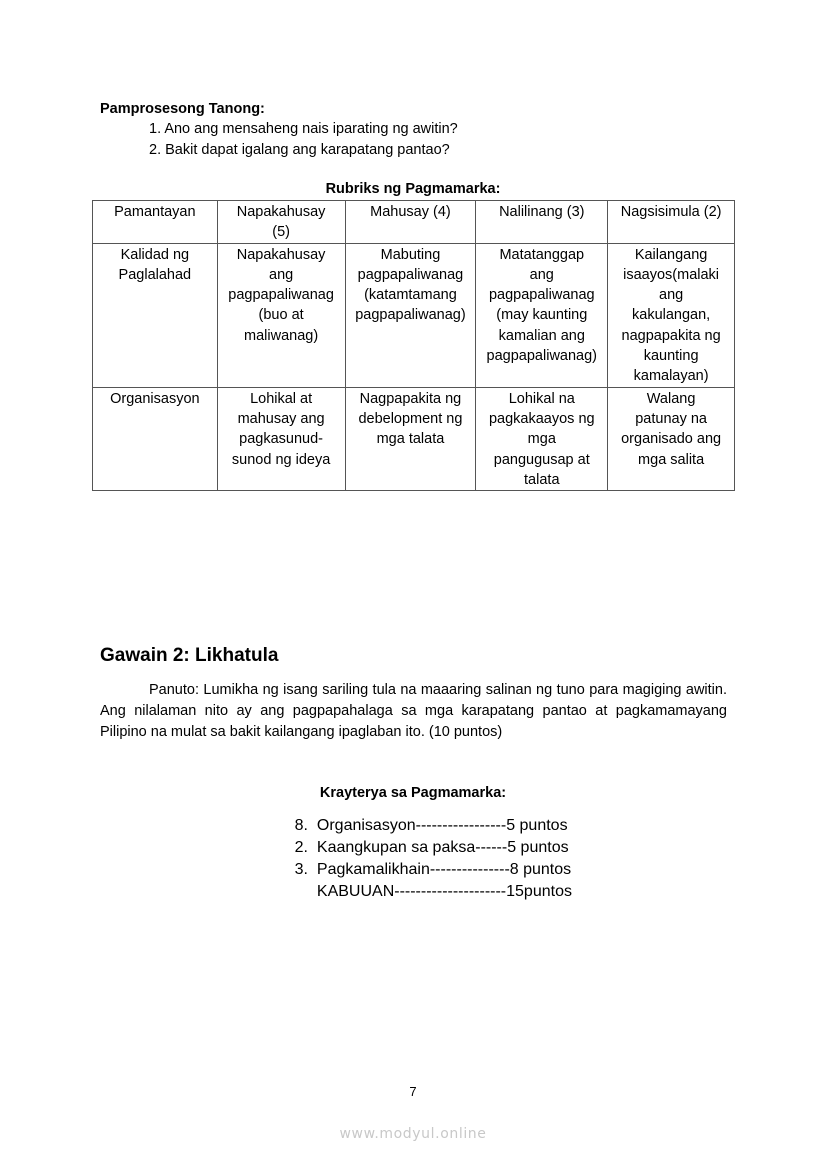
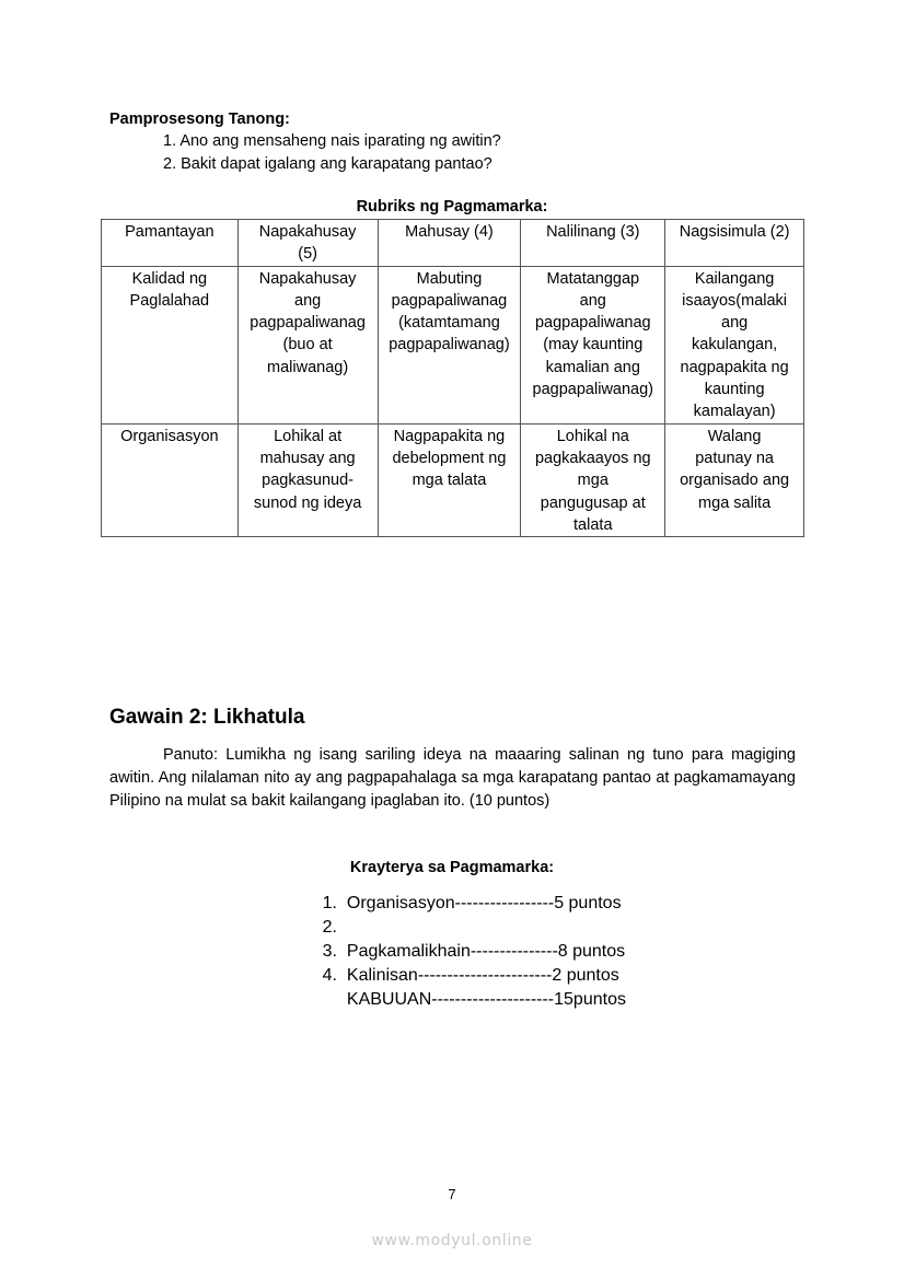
  Pamprosesong Tanong:
  1. Ano ang mensaheng nais iparating ng awitin?
  2. Bakit dapat igalang ang karapatang pantao?
  Rubriks ng Pagmamarka:
  Pamantayan	Napakahusay (5)	Mahusay (4)	Nalilinang (3)	Nagsisimula (2)
  Kalidad ng Paglalahad	Napakahusay ang pagpapaliwanag (buo at maliwanag)	Mabuting pagpapaliwanag (katamtamang pagpapaliwanag)	Matatanggap ang pagpapaliwanag (may kaunting kamalian ang pagpapaliwanag)	Kailangang isaayos(malaki ang kakulangan, nagpapakita ng kaunting kamalayan)
  Organisasyon	Lohikal at mahusay ang pagkasunud- sunod ng ideya	Nagpapakita ng debelopment ng mga talata	Lohikal na pagkakaayos ng mga pangugusap at talata	Walang patunay na organisado ang mga salita
  Gawain 2: Likhatula
- Panuto: Lumikha ng isang sariling tula na maaaring salinan ng tuno para magiging awitin. Ang nilalaman nito ay ang pagpapahalaga sa mga karapatang pantao at pagkamamayang Pilipino na mulat sa bakit kailangang ipaglaban ito. (10 puntos)
+ Panuto: Lumikha ng isang sariling ideya na maaaring salinan ng tuno para magiging awitin. Ang nilalaman nito ay ang pagpapahalaga sa mga karapatang pantao at pagkamamayang Pilipino na mulat sa bakit kailangang ipaglaban ito. (10 puntos)
  Krayterya sa Pagmamarka:
- 8.
+ 1.
  Organisasyon-----------------5 puntos
  2.
- Kaangkupan sa paksa------5 puntos
  3.
  Pagkamalikhain---------------8 puntos
+ 4.
+ Kalinisan-----------------------2 puntos
  KABUUAN---------------------15puntos
  7
  www.modyul.online
